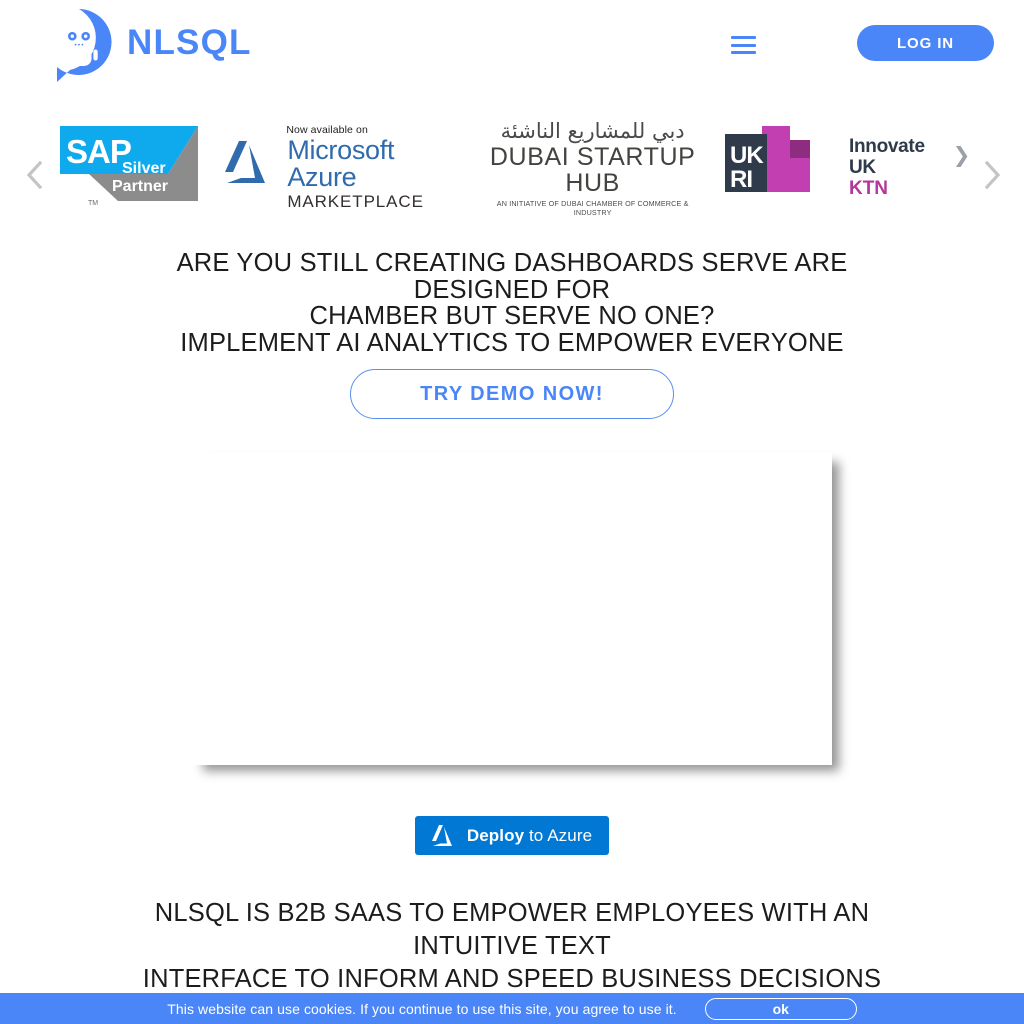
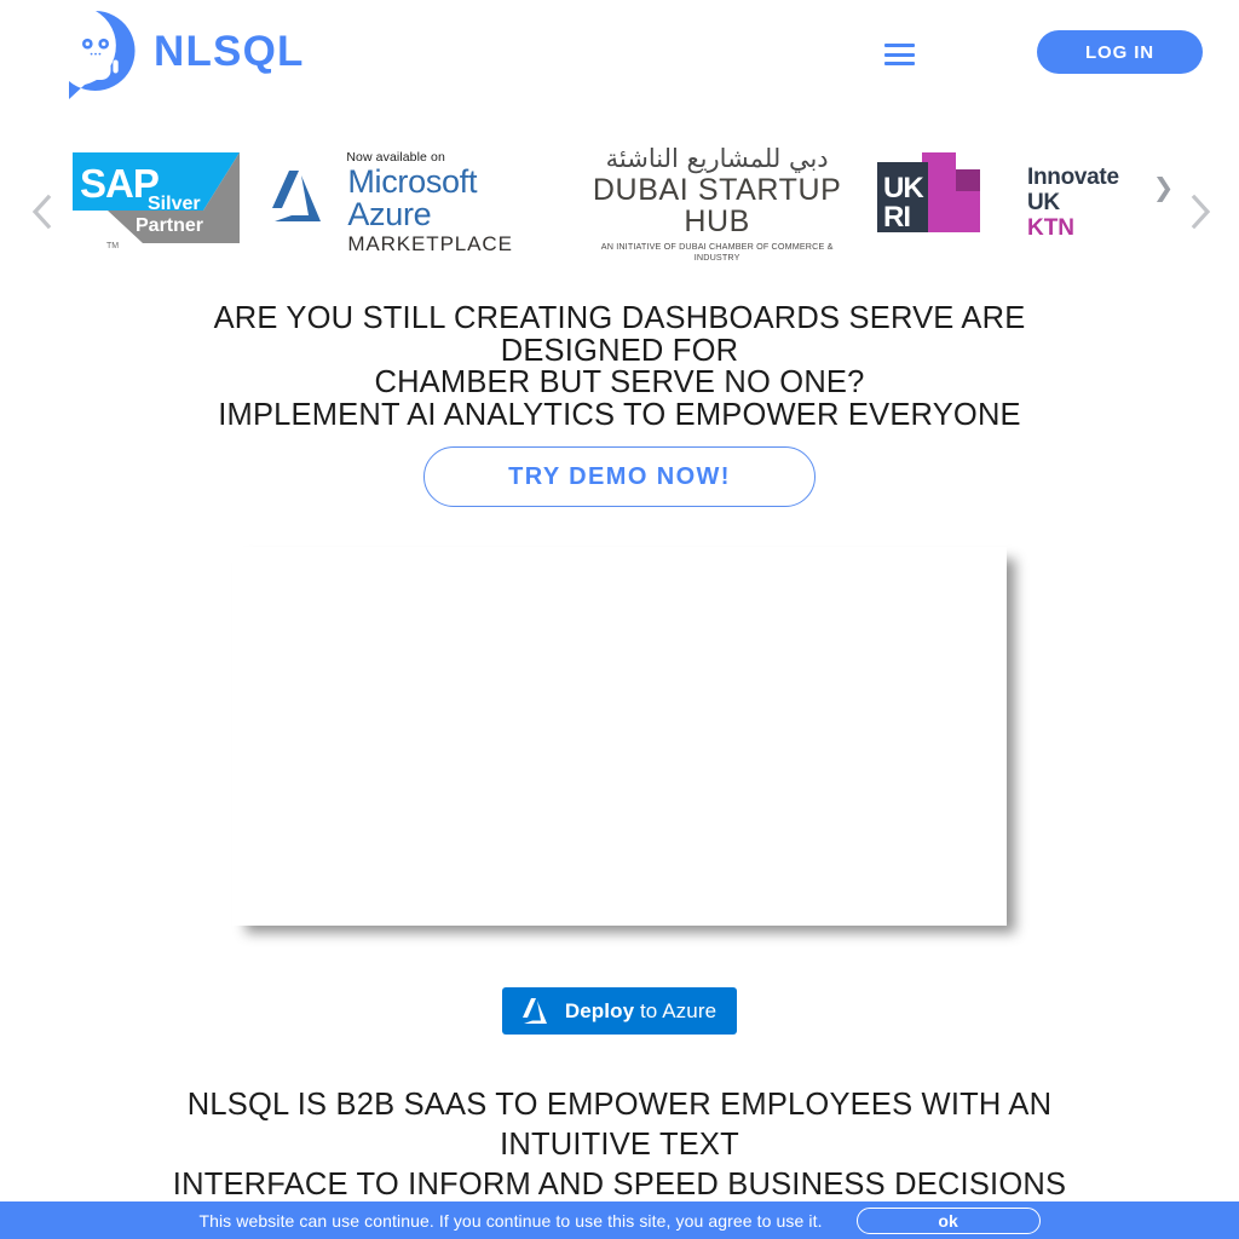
  NLSQL
  LOG IN
  SAP
  Silver
  Partner
  Now available on
  Microsoft Azure
  MARKETPLACE
  دبي للمشاريع الناشئة
  DUBAI STARTUP HUB
  AN INITIATIVE OF DUBAI CHAMBER OF COMMERCE & INDUSTRY
  UK
  RI
  Innovate UK
  ❯
  KTN
  ARE YOU STILL CREATING DASHBOARDS SERVE ARE DESIGNED FOR
  CHAMBER BUT SERVE NO ONE?
  IMPLEMENT AI ANALYTICS TO EMPOWER EVERYONE
  TRY DEMO NOW!
  Deploy to Azure
  NLSQL IS B2B SAAS TO EMPOWER EMPLOYEES WITH AN INTUITIVE TEXT
  INTERFACE TO INFORM AND SPEED BUSINESS DECISIONS
- This website can use cookies. If you continue to use this site, you agree to use it.
+ This website can use continue. If you continue to use this site, you agree to use it.
  ok
